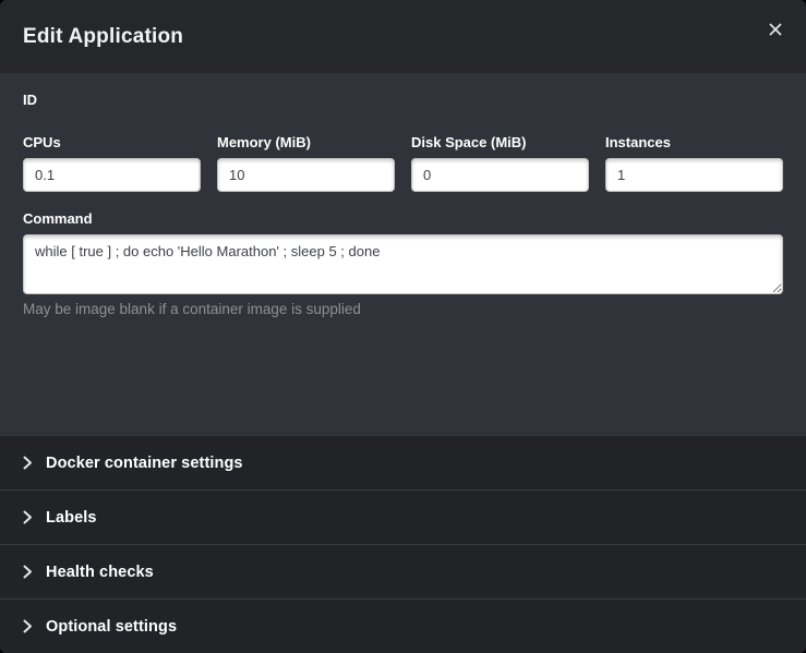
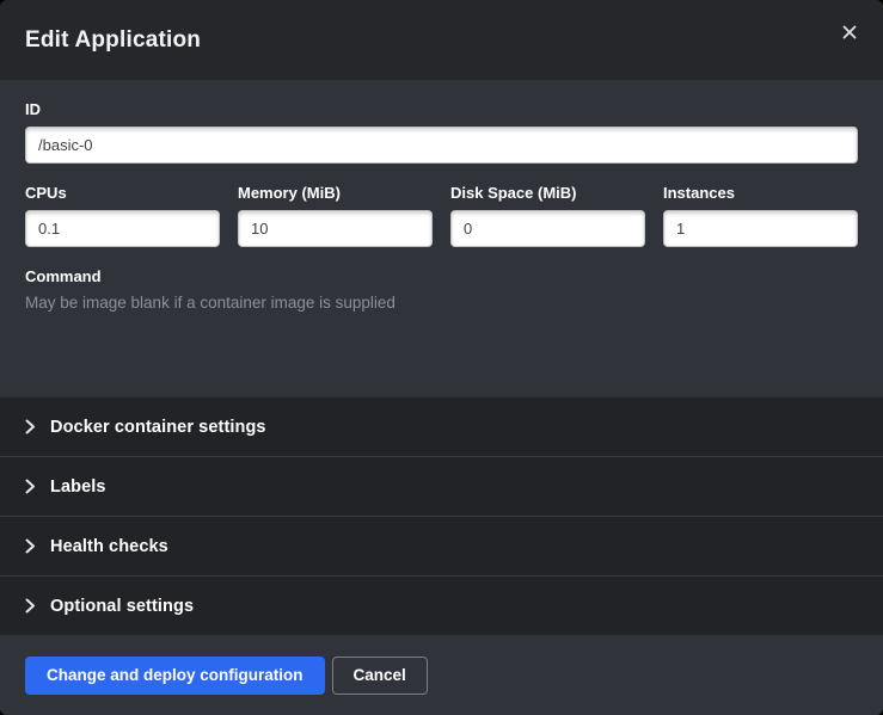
  Edit Application
  ID
+ /basic-0
  CPUs
  0.1
  Memory (MiB)
  10
  Disk Space (MiB)
  0
  Instances
  1
  Command
- while [ true ] ; do echo 'Hello Marathon' ; sleep 5 ; done
  May be image blank if a container image is supplied
  Docker container settings
  Labels
  Health checks
  Optional settings
+ Change and deploy configuration
+ Cancel
